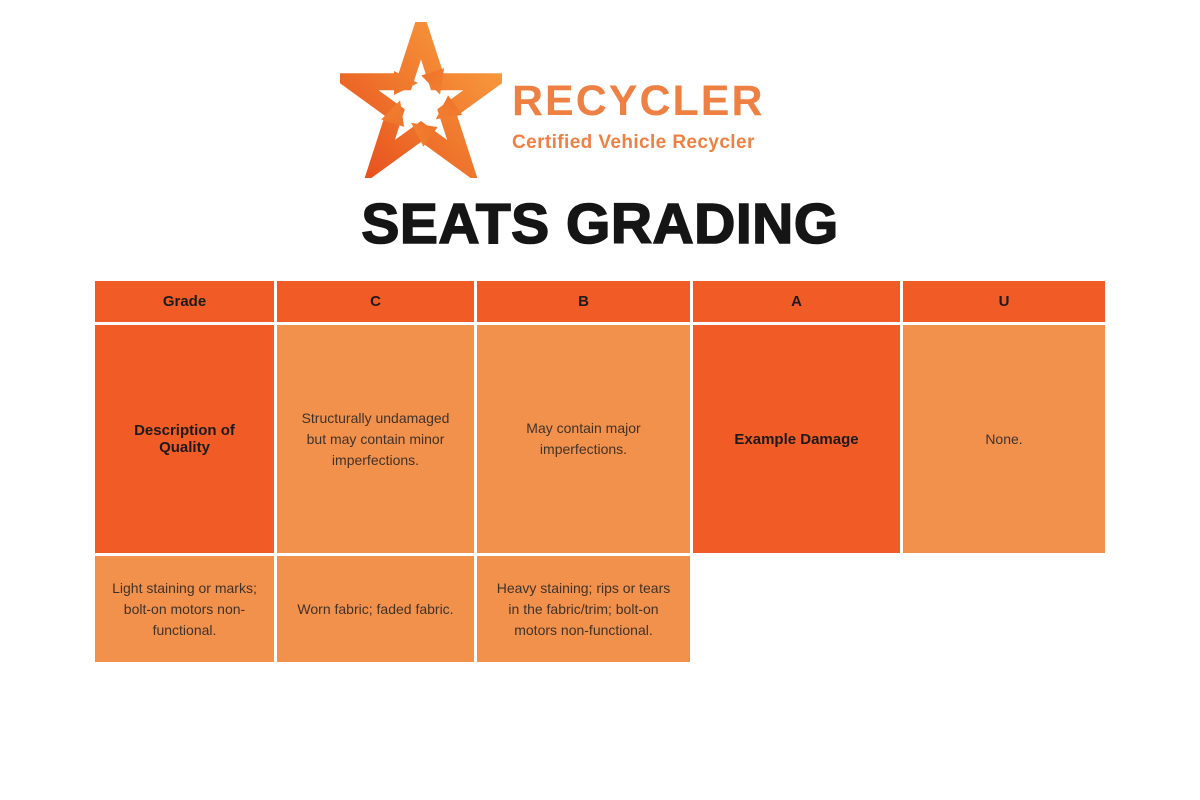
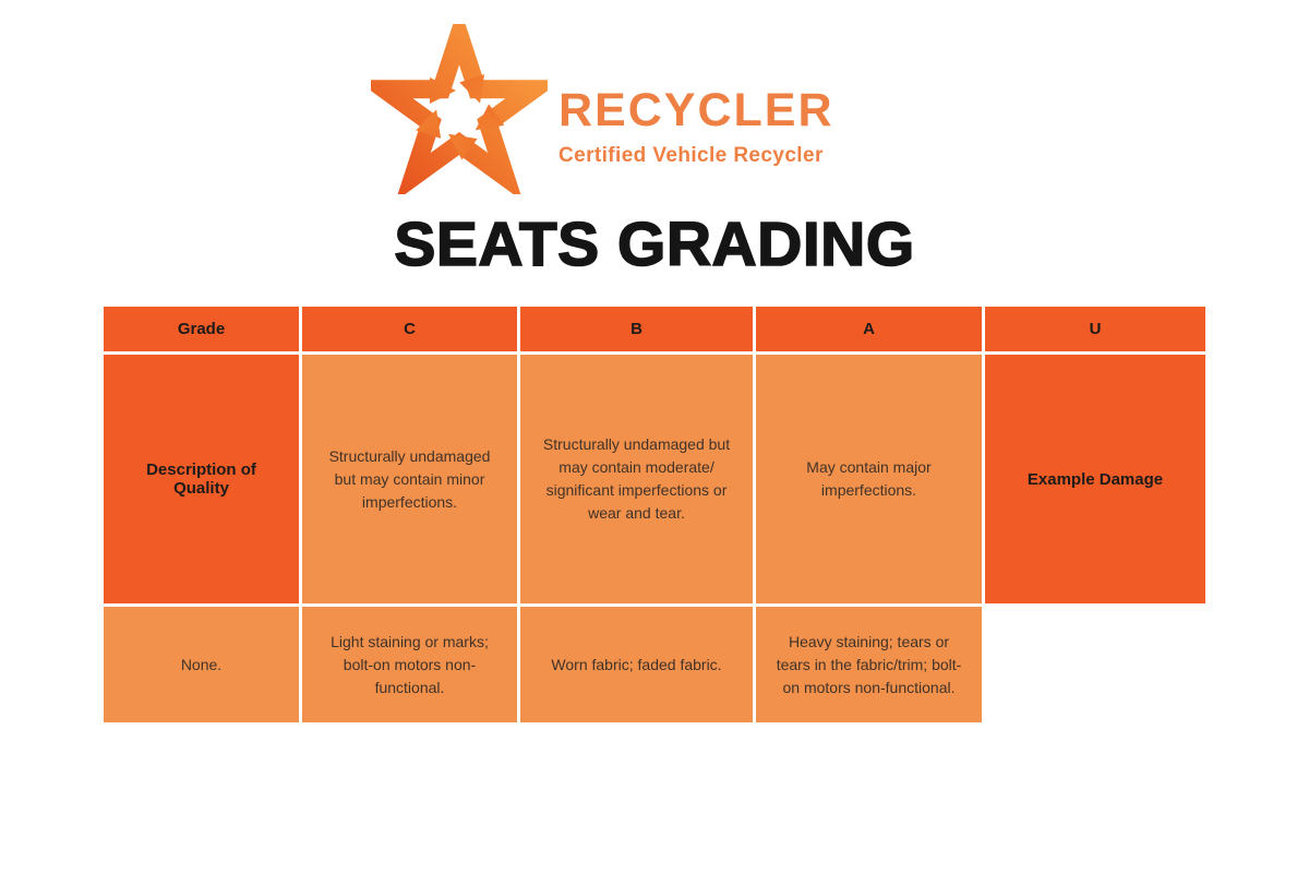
  RECYCLER
  Certified Vehicle Recycler
  SEATS GRADING
  Grade
  C
  B
  A
  U
  Description of Quality
  Structurally undamaged but may contain minor imperfections.
+ Structurally undamaged but may contain moderate/ significant imperfections or wear and tear.
  May contain major imperfections.
  Example Damage
  None.
  Light staining or marks; bolt-on motors non-functional.
  Worn fabric; faded fabric.
- Heavy staining; rips or tears in the fabric/trim; bolt-on motors non-functional.
+ Heavy staining; tears or tears in the fabric/trim; bolt-on motors non-functional.
